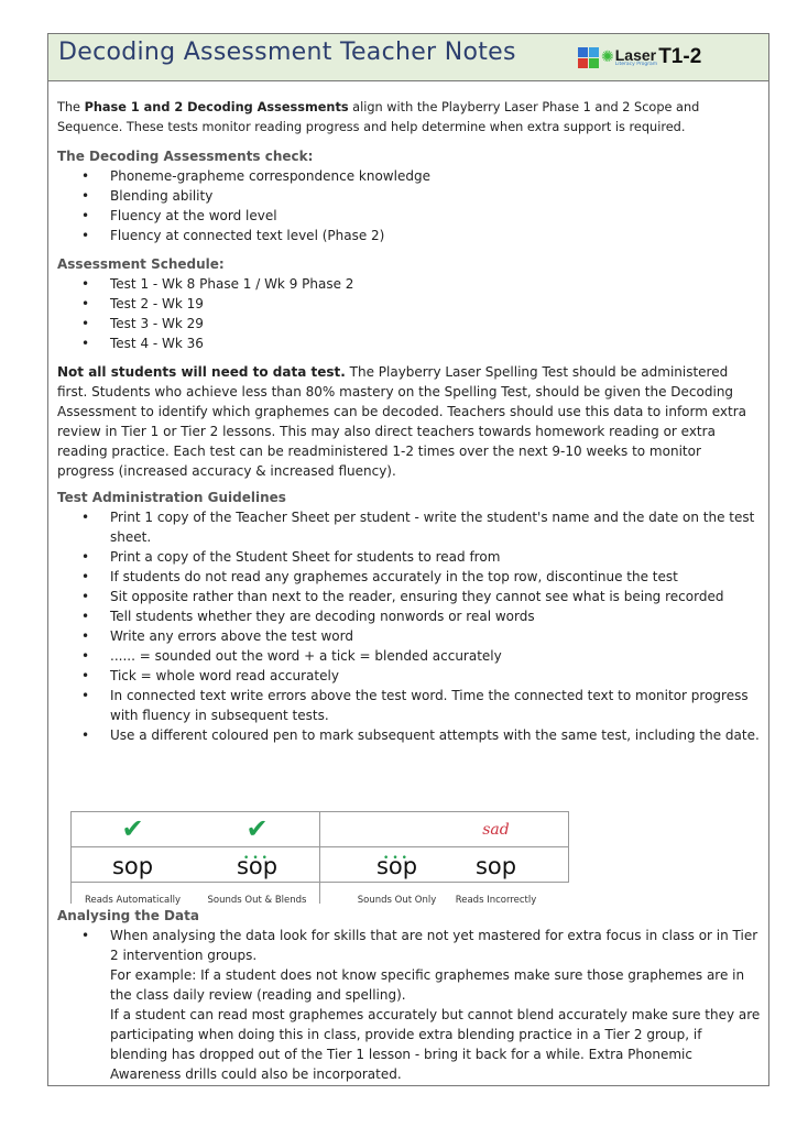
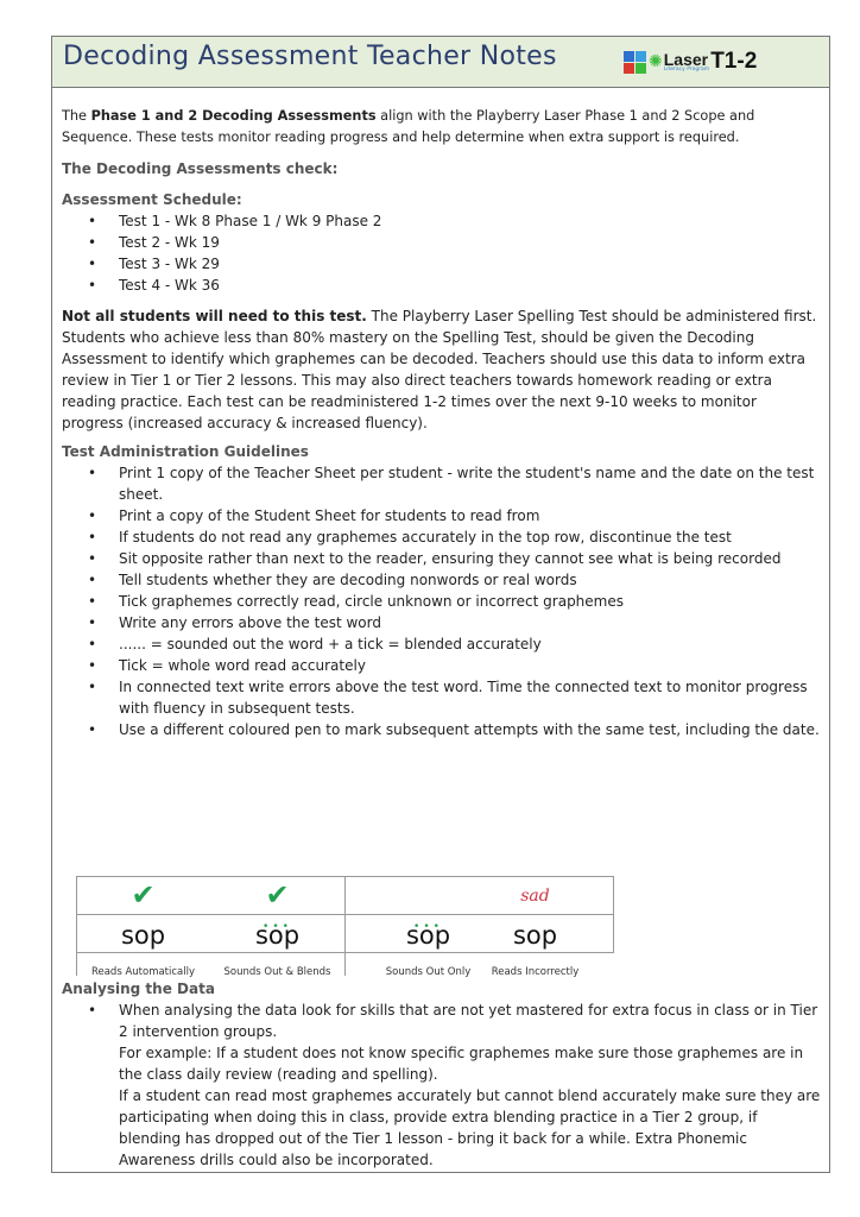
  Decoding Assessment Teacher Notes
  ✺
  Laser
  T1-2
  The Phase 1 and 2 Decoding Assessments align with the Playberry Laser Phase 1 and 2 Scope and Sequence. These tests monitor reading progress and help determine when extra support is required.
  The Decoding Assessments check:
- Phoneme-grapheme correspondence knowledge
- Blending ability
- Fluency at the word level
- Fluency at connected text level (Phase 2)
  Assessment Schedule:
  Test 1 - Wk 8 Phase 1 / Wk 9 Phase 2
  Test 2 - Wk 19
  Test 3 - Wk 29
  Test 4 - Wk 36
- Not all students will need to data test. The Playberry Laser Spelling Test should be administered first. Students who achieve less than 80% mastery on the Spelling Test, should be given the Decoding Assessment to identify which graphemes can be decoded. Teachers should use this data to inform extra review in Tier 1 or Tier 2 lessons. This may also direct teachers towards homework reading or extra reading practice. Each test can be readministered 1-2 times over the next 9-10 weeks to monitor progress (increased accuracy & increased fluency).
+ Not all students will need to this test. The Playberry Laser Spelling Test should be administered first. Students who achieve less than 80% mastery on the Spelling Test, should be given the Decoding Assessment to identify which graphemes can be decoded. Teachers should use this data to inform extra review in Tier 1 or Tier 2 lessons. This may also direct teachers towards homework reading or extra reading practice. Each test can be readministered 1-2 times over the next 9-10 weeks to monitor progress (increased accuracy & increased fluency).
  Test Administration Guidelines
  Print 1 copy of the Teacher Sheet per student - write the student's name and the date on the test sheet.
  Print a copy of the Student Sheet for students to read from
  If students do not read any graphemes accurately in the top row, discontinue the test
  Sit opposite rather than next to the reader, ensuring they cannot see what is being recorded
  Tell students whether they are decoding nonwords or real words
+ Tick graphemes correctly read, circle unknown or incorrect graphemes
  Write any errors above the test word
  ...... = sounded out the word + a tick = blended accurately
  Tick = whole word read accurately
  In connected text write errors above the test word. Time the connected text to monitor progress with fluency in subsequent tests.
  Use a different coloured pen to mark subsequent attempts with the same test, including the date.
  ✔
  sop
  Reads Automatically
  ✔
  •••
  sop
  Sounds Out & Blends
  •••
  sop
  Sounds Out Only
  sad
  sop
  Reads Incorrectly
  Analysing the Data
  When analysing the data look for skills that are not yet mastered for extra focus in class or in Tier 2 intervention groups.
  For example: If a student does not know specific graphemes make sure those graphemes are in the class daily review (reading and spelling).
  If a student can read most graphemes accurately but cannot blend accurately make sure they are participating when doing this in class, provide extra blending practice in a Tier 2 group, if blending has dropped out of the Tier 1 lesson - bring it back for a while. Extra Phonemic Awareness drills could also be incorporated.
